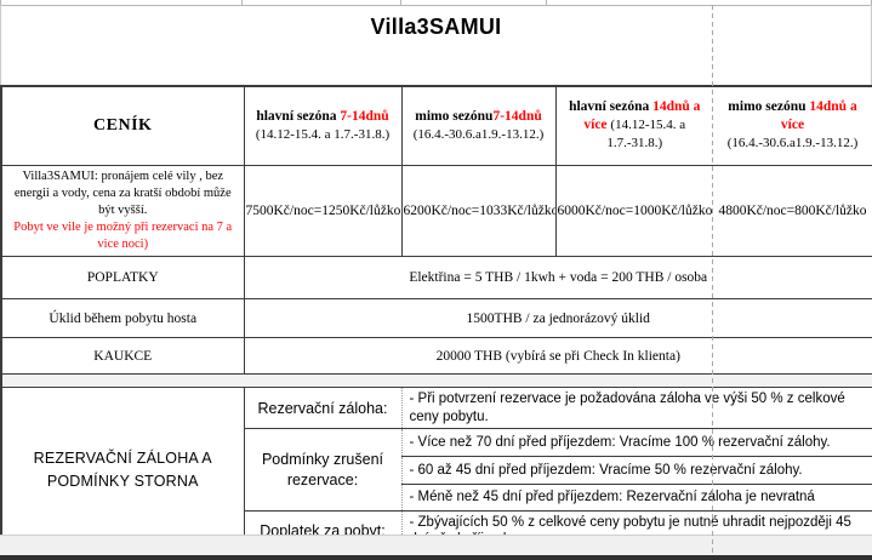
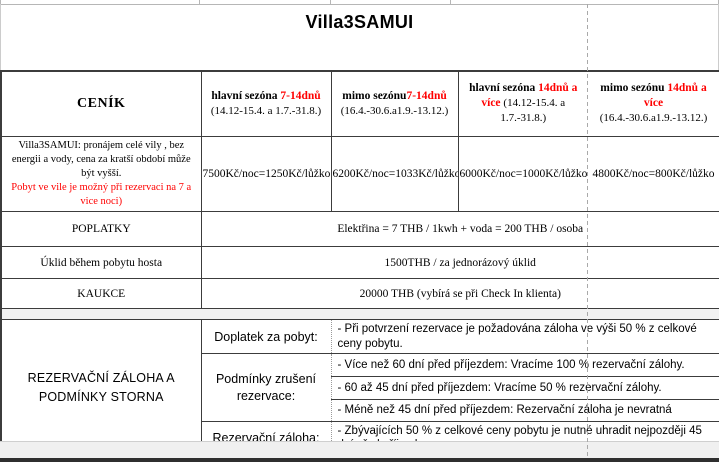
  Villa3SAMUI
  CENÍK	hlavní sezóna 7-14dnů (14.12-15.4. a 1.7.-31.8.)	mimo sezónu7-14dnů (16.4.-30.6.a1.9.-13.12.)	hlavní sezóna 14dnů a více (14.12-15.4. a 1.7.-31.8.)	mimo sezónu 14dnů a více (16.4.-30.6.a1.9.-13.12.)
  Villa3SAMUI: pronájem celé vily , bez energii a vody, cena za kratší období může být vyšší. Pobyt ve vile je možný při rezervaci na 7 a vice noci)	7500Kč/noc=1250Kč/lůžko	6200Kč/noc=1033Kč/lůžko	6000Kč/noc=1000Kč/lůžko	4800Kč/noc=800Kč/lůžko
- POPLATKY	Elektřina = 5 THB / 1kwh + voda = 200 THB / osoba
+ POPLATKY	Elektřina = 7 THB / 1kwh + voda = 200 THB / osoba
  Úklid během pobytu hosta	1500THB / za jednorázový úklid
  KAUKCE	20000 THB (vybírá se při Check In klienta)
- REZERVAČNÍ ZÁLOHA A PODMÍNKY STORNA	Rezervační záloha:	- Při potvrzení rezervace je požadována záloha ve výši 50 % z celkové ceny pobytu.
+ REZERVAČNÍ ZÁLOHA A PODMÍNKY STORNA	Doplatek za pobyt:	- Při potvrzení rezervace je požadována záloha ve výši 50 % z celkové ceny pobytu.
- Podmínky zrušení rezervace:	- Více než 70 dní před příjezdem: Vracíme 100 % rezervační zálohy.
+ Podmínky zrušení rezervace:	- Více než 60 dní před příjezdem: Vracíme 100 % rezervační zálohy.
  - 60 až 45 dní před příjezdem: Vracíme 50 % rezervační zálohy.
  - Méně než 45 dní před příjezdem: Rezervační zloha je nevratná
- Doplatek za pobyt:	- Zbývajících 50 % z celkové ceny pobytu je nutné uhradit nejpozději 45
+ Rezervační záloha:	- Zbývajících 50 % z celkové ceny pobytu je nutné uhradit nejpozději 45
